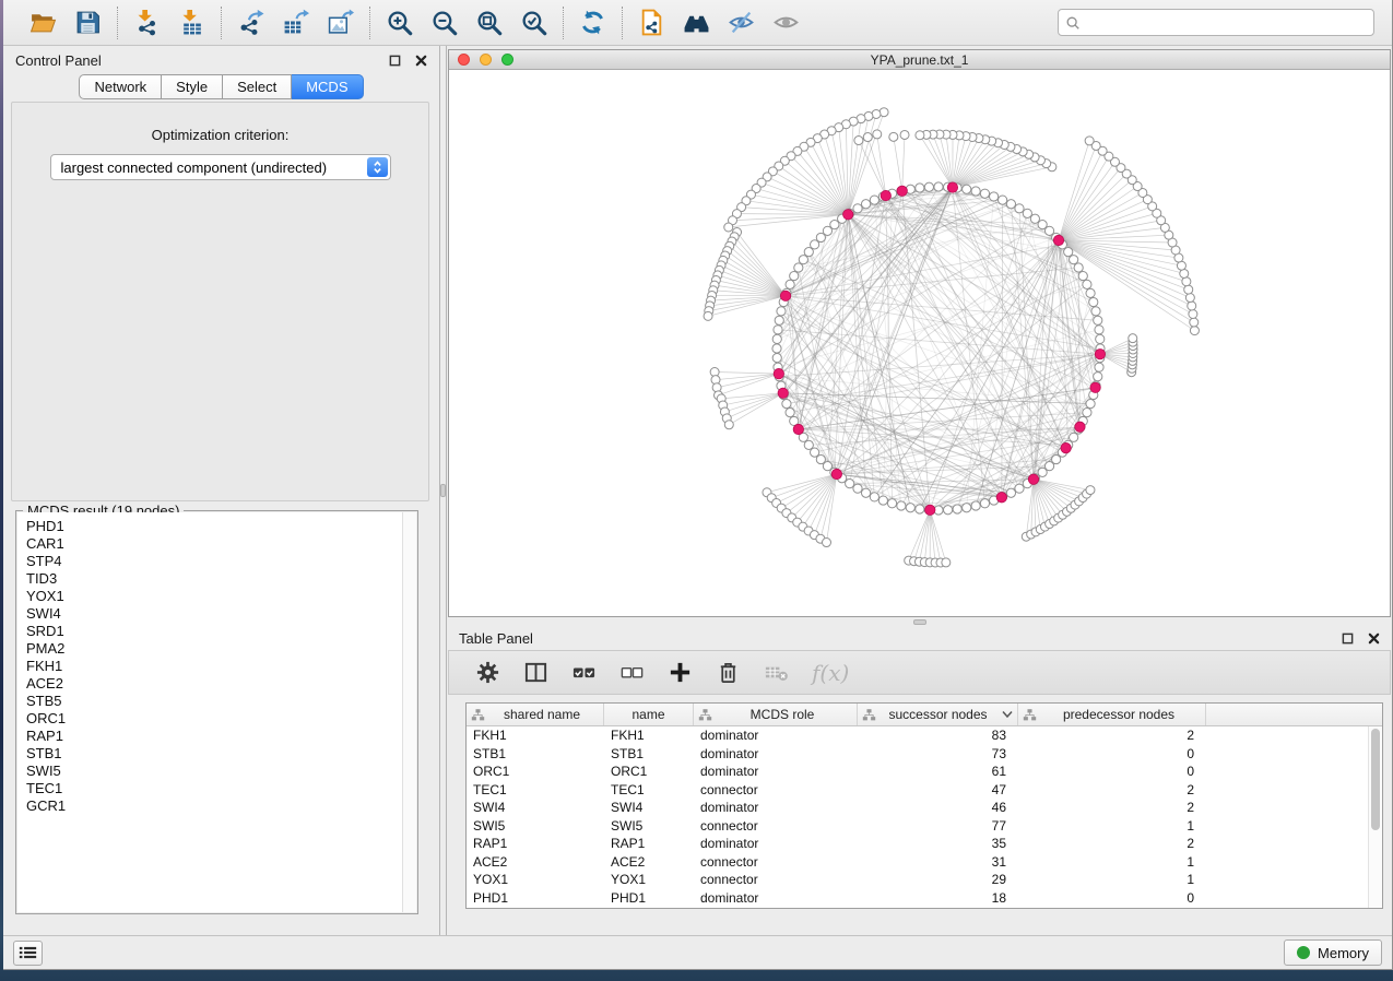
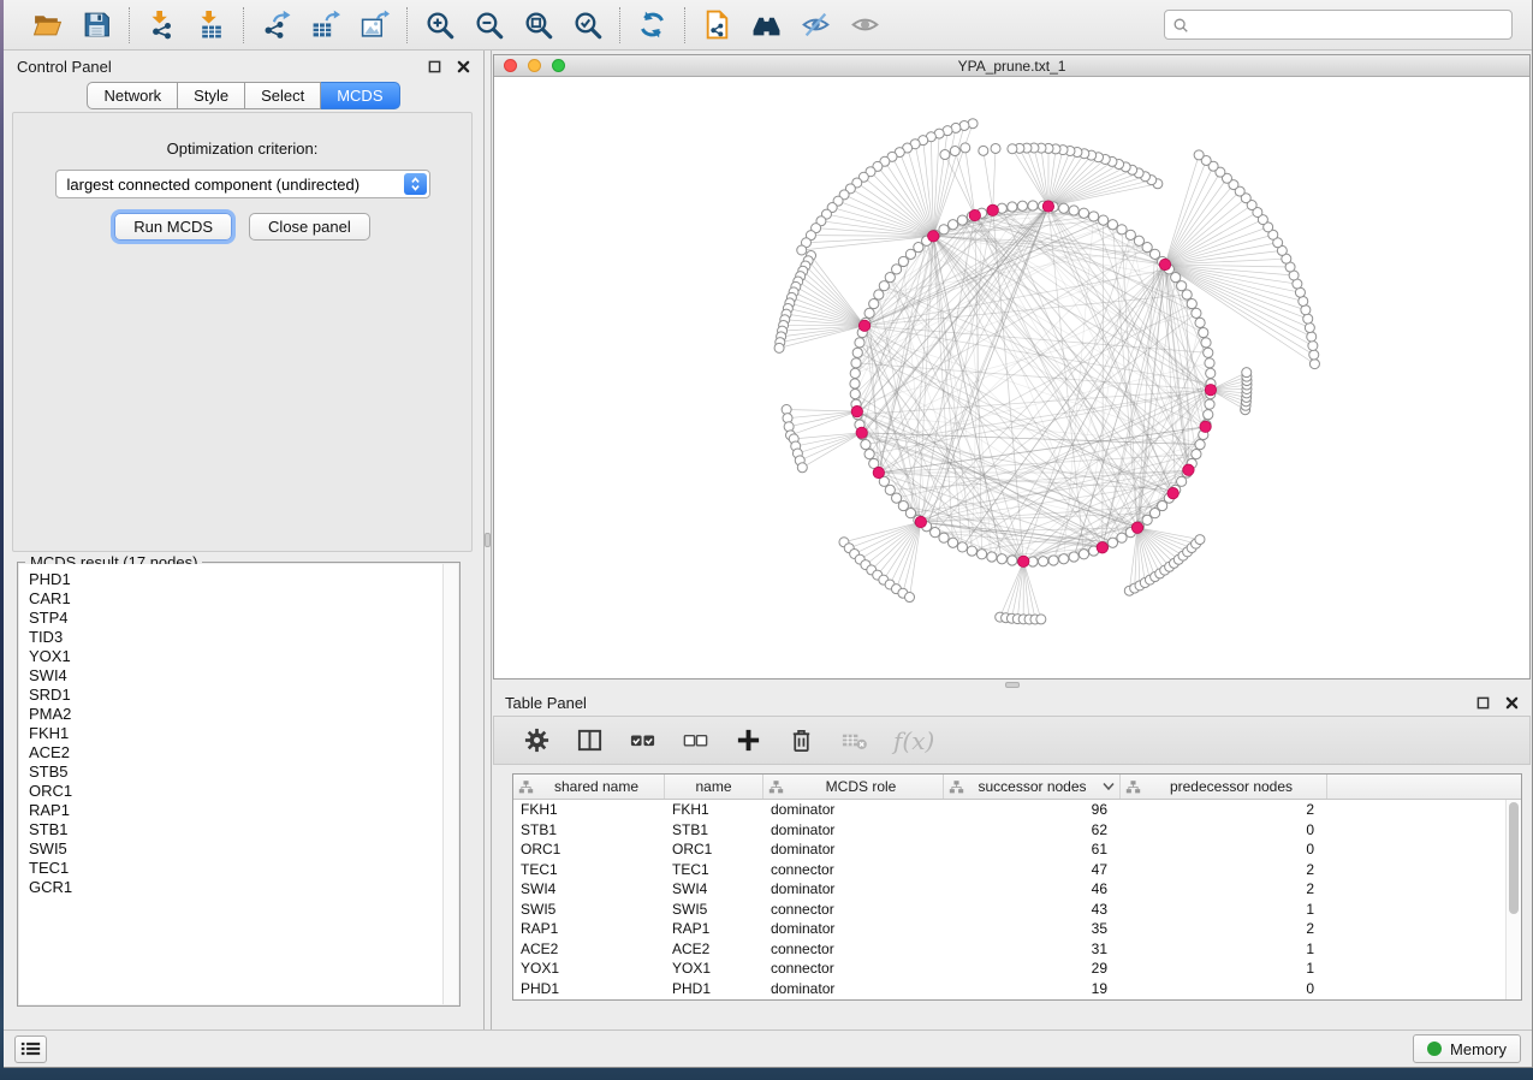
  Control Panel
  Network
  Style
  Select
  MCDS
  Optimization criterion:
  largest connected component (undirected)
+ Run MCDS
+ Close panel
- MCDS result (19 nodes)
+ MCDS result (17 nodes)
  PHD1
  CAR1
  STP4
  TID3
  YOX1
  SWI4
  SRD1
  PMA2
  FKH1
  ACE2
  STB5
  ORC1
  RAP1
  STB1
  SWI5
  TEC1
  GCR1
  YPA_prune.txt_1
  Table Panel
  f(x)
  shared name
  name
  MCDS role
  successor nodes
  predecessor nodes
  FKH1
  FKH1
  dominator
- 83
+ 96
  2
  STB1
  STB1
  dominator
- 73
+ 62
  0
  ORC1
  ORC1
  dominator
  61
  0
  TEC1
  TEC1
  connector
  47
  2
  SWI4
  SWI4
  dominator
  46
  2
  SWI5
  SWI5
  connector
- 77
+ 43
  1
  RAP1
  RAP1
  dominator
  35
  2
  ACE2
  ACE2
  connector
  31
  1
  YOX1
  YOX1
  connector
  29
  1
  PHD1
  PHD1
  dominator
- 18
+ 19
  0
  Memory
